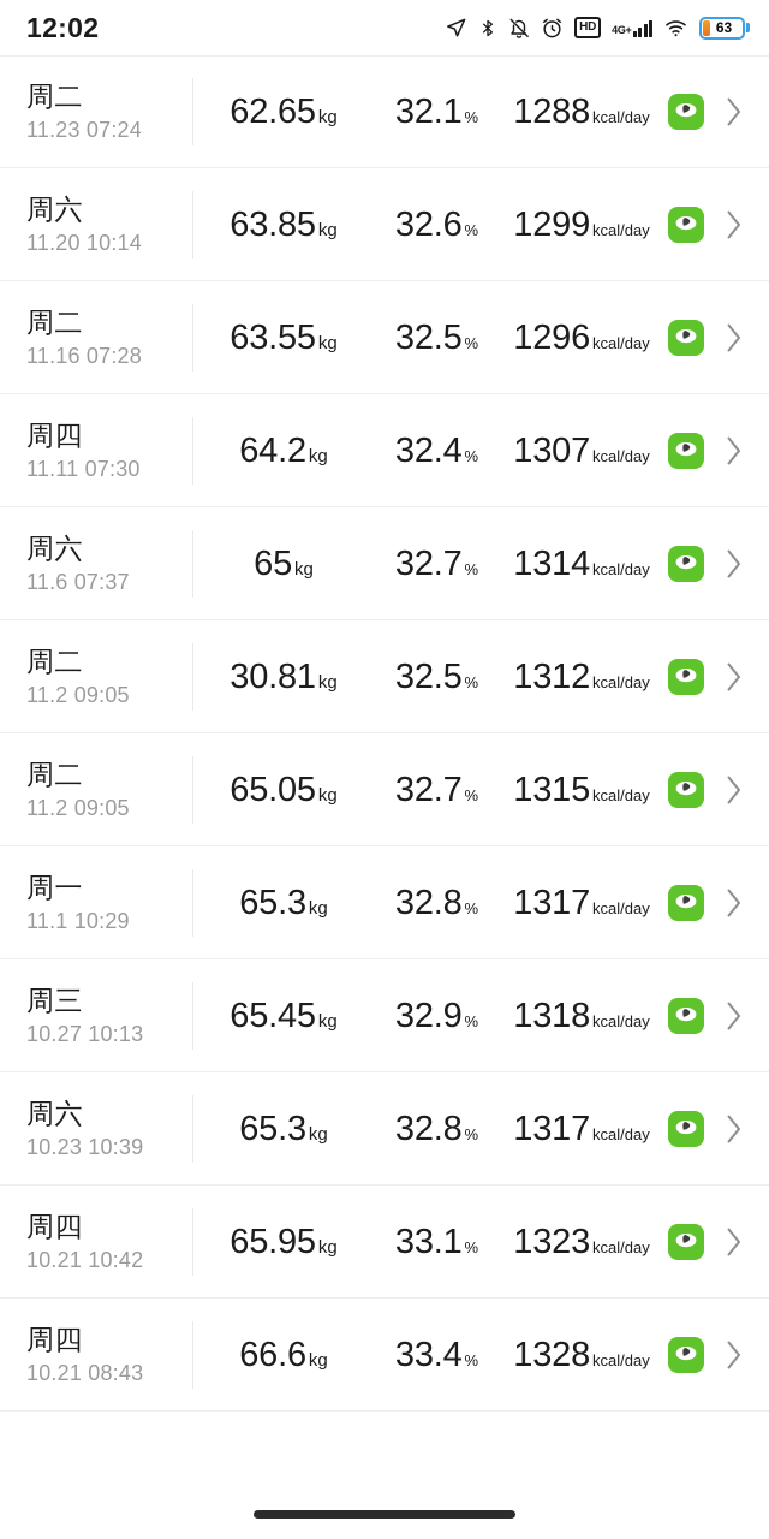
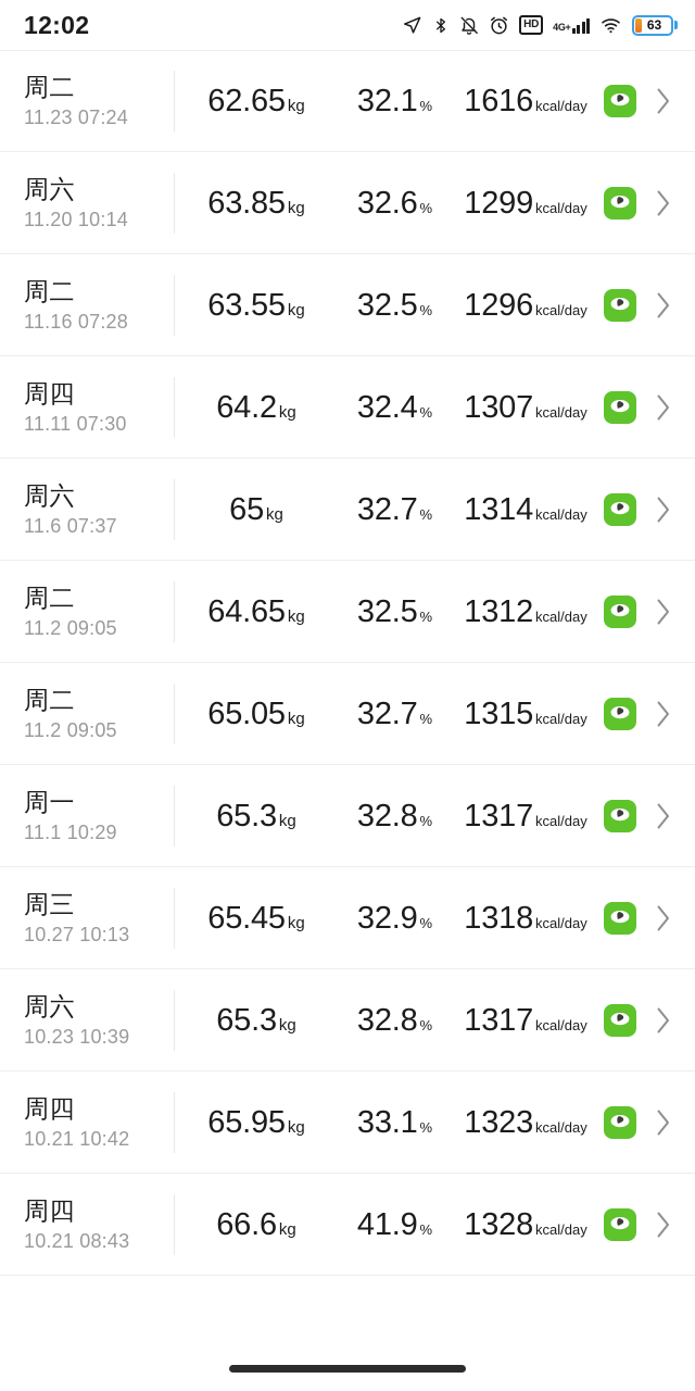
  12:02
  HD
  4G+
  63
  周二
  11.23 07:24
  62.65
  kg
  32.1
  %
- 1288
+ 1616
  kcal/day
  周六
  11.20 10:14
  63.85
  kg
  32.6
  %
  1299
  kcal/day
  周二
  11.16 07:28
  63.55
  kg
  32.5
  %
  1296
  kcal/day
  周四
  11.11 07:30
  64.2
  kg
  32.4
  %
  1307
  kcal/day
  周六
  11.6 07:37
  65
  kg
  32.7
  %
  1314
  kcal/day
  周二
  11.2 09:05
- 30.81
+ 64.65
  kg
  32.5
  %
  1312
  kcal/day
  周二
  11.2 09:05
  65.05
  kg
  32.7
  %
  1315
  kcal/day
  周一
  11.1 10:29
  65.3
  kg
  32.8
  %
  1317
  kcal/day
  周三
  10.27 10:13
  65.45
  kg
  32.9
  %
  1318
  kcal/day
  周六
  10.23 10:39
  65.3
  kg
  32.8
  %
  1317
  kcal/day
  周四
  10.21 10:42
  65.95
  kg
  33.1
  %
  1323
  kcal/day
  周四
  10.21 08:43
  66.6
  kg
- 33.4
+ 41.9
  %
  1328
  kcal/day
